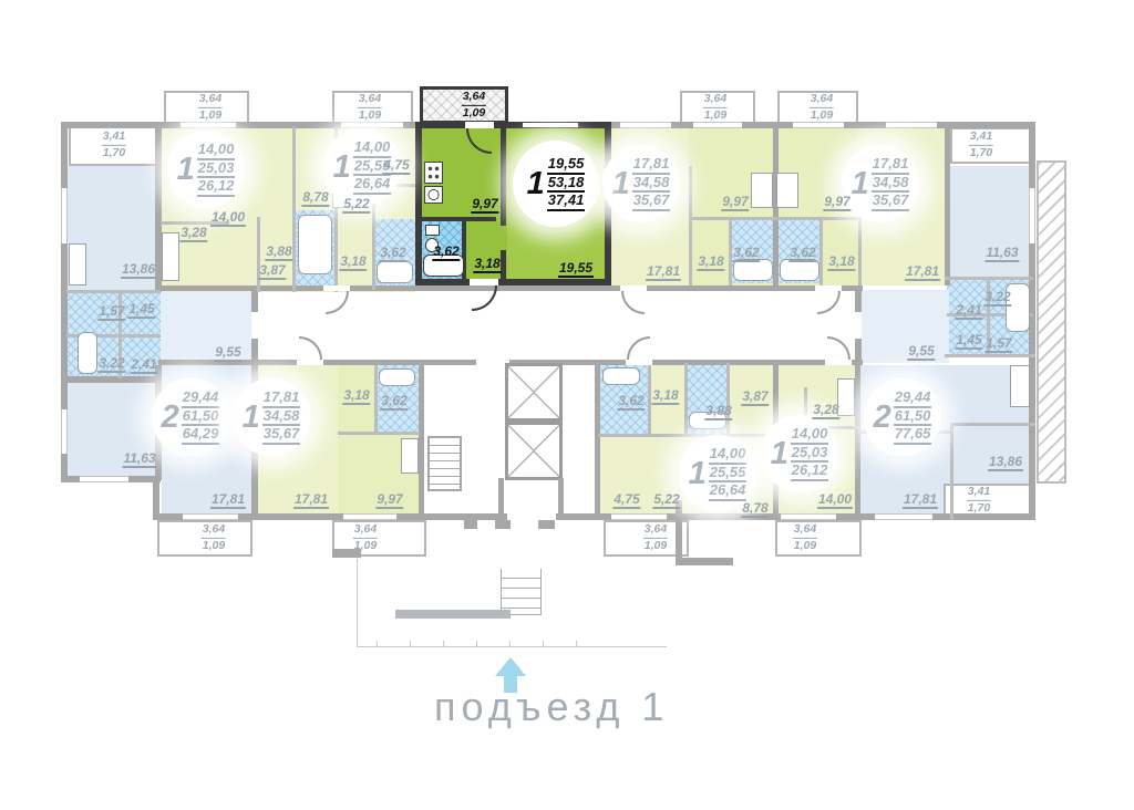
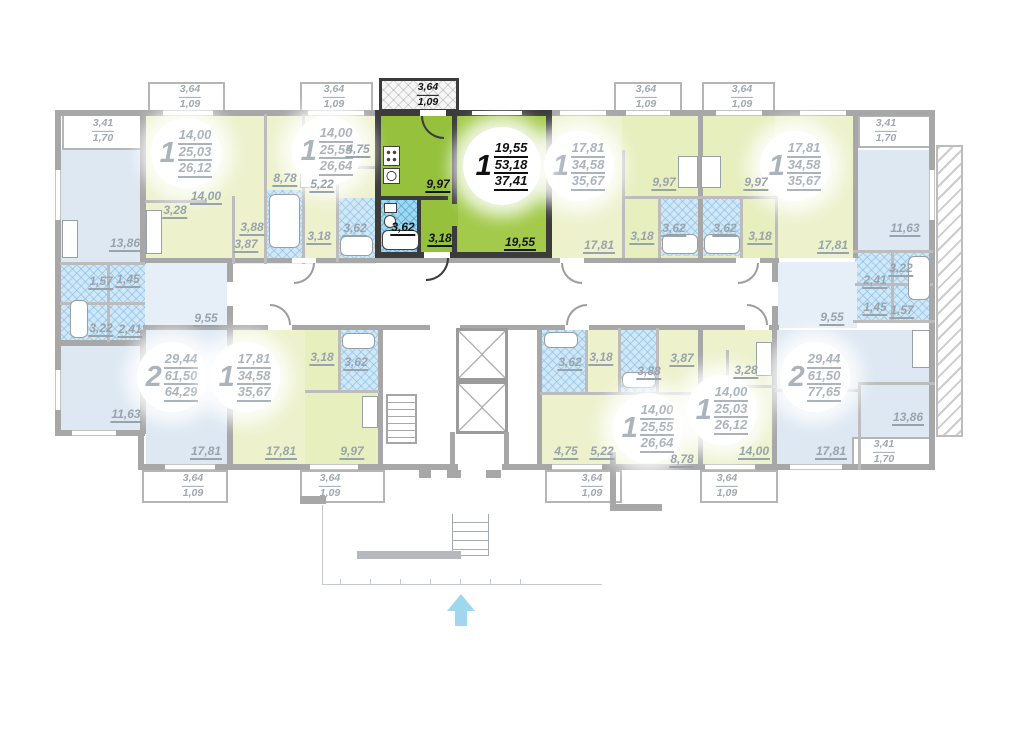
- подъезд 1
  13,86
  14,00
  3,28
  8,78
  4,75
  5,22
  3,88
  3,87
  3,18
  3,62
  9,97
  3,62
  3,18
  19,55
  17,81
  3,18
  3,62
  9,97
  9,97
  3,62
  3,18
  17,81
  11,63
  3,22
  2,41
  1,45
  1,57
  1,57
  1,45
  3,22
  2,41
  9,55
  11,63
  17,81
  17,81
  9,97
  3,18
  3,62
  3,62
  3,18
  3,88
  3,87
  4,75
  5,22
  8,78
  3,28
  14,00
  17,81
  13,86
  9,55
  3,41
  1,70
  3,64
  1,09
  3,64
  1,09
  3,64
  1,09
  3,64
  1,09
  3,64
  1,09
  3,41
  1,70
  3,64
  1,09
  3,64
  1,09
  3,64
  1,09
  3,64
  1,09
  3,41
  1,70
  1
  14,00
  25,03
  26,12
  1
  14,00
  25,55
  26,64
  1
  19,55
  53,18
  37,41
  1
  17,81
  34,58
  35,67
  1
  17,81
  34,58
  35,67
  2
  29,44
  61,50
  64,29
  1
  17,81
  34,58
  35,67
  1
  14,00
  25,55
  26,64
  1
  14,00
  25,03
  26,12
  2
  29,44
  61,50
  77,65
